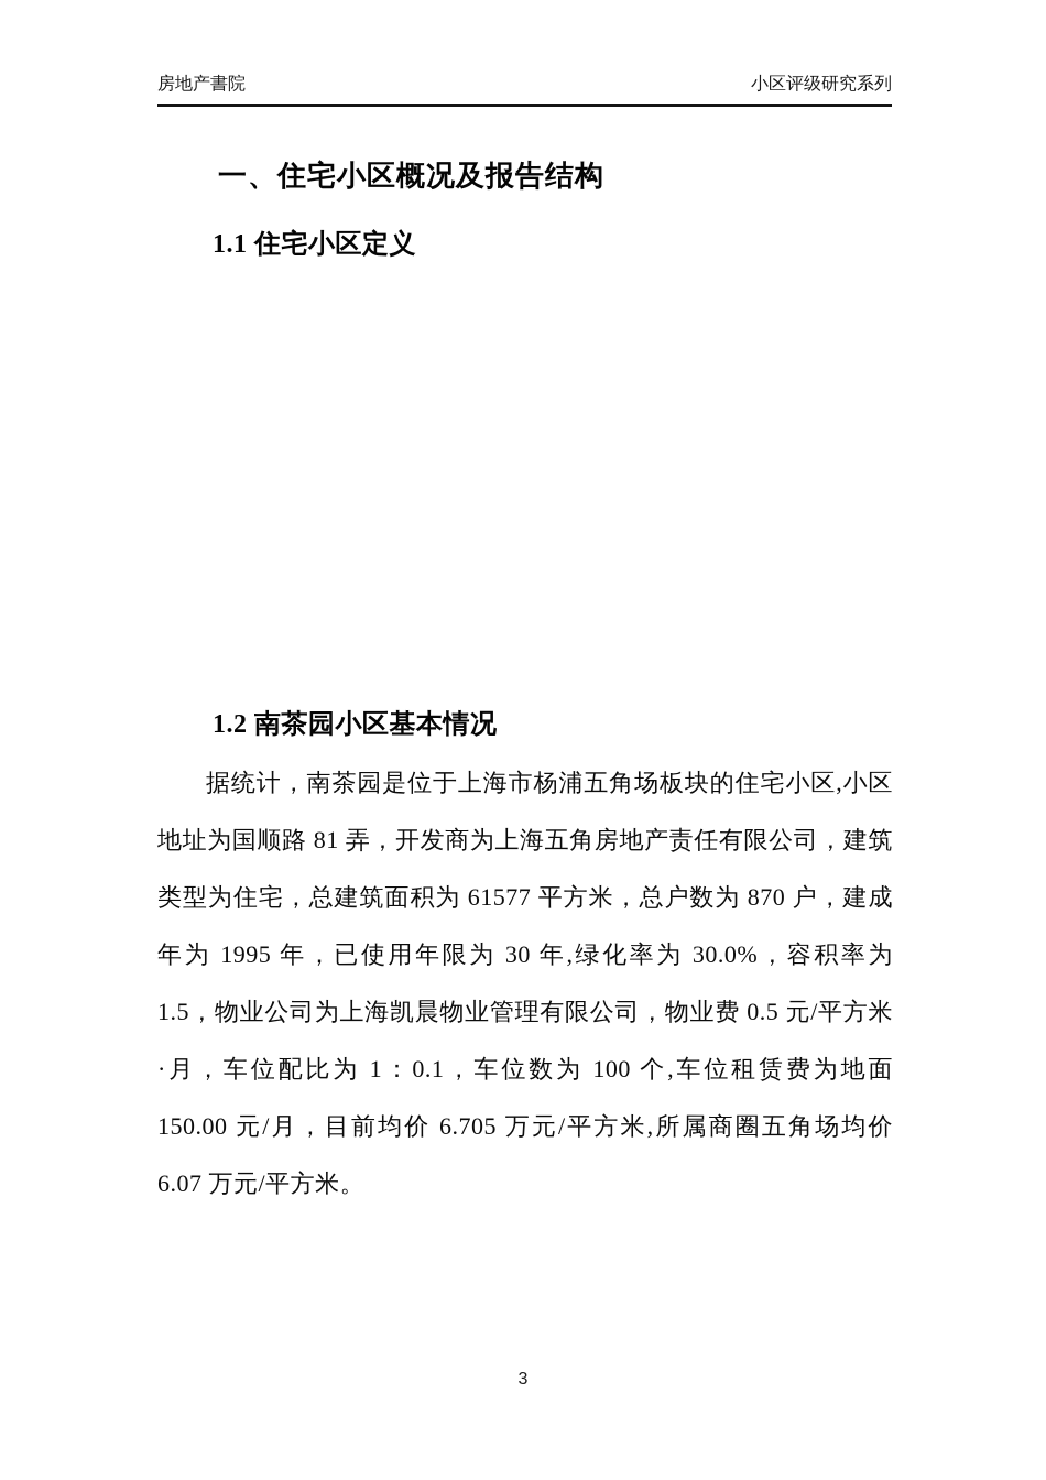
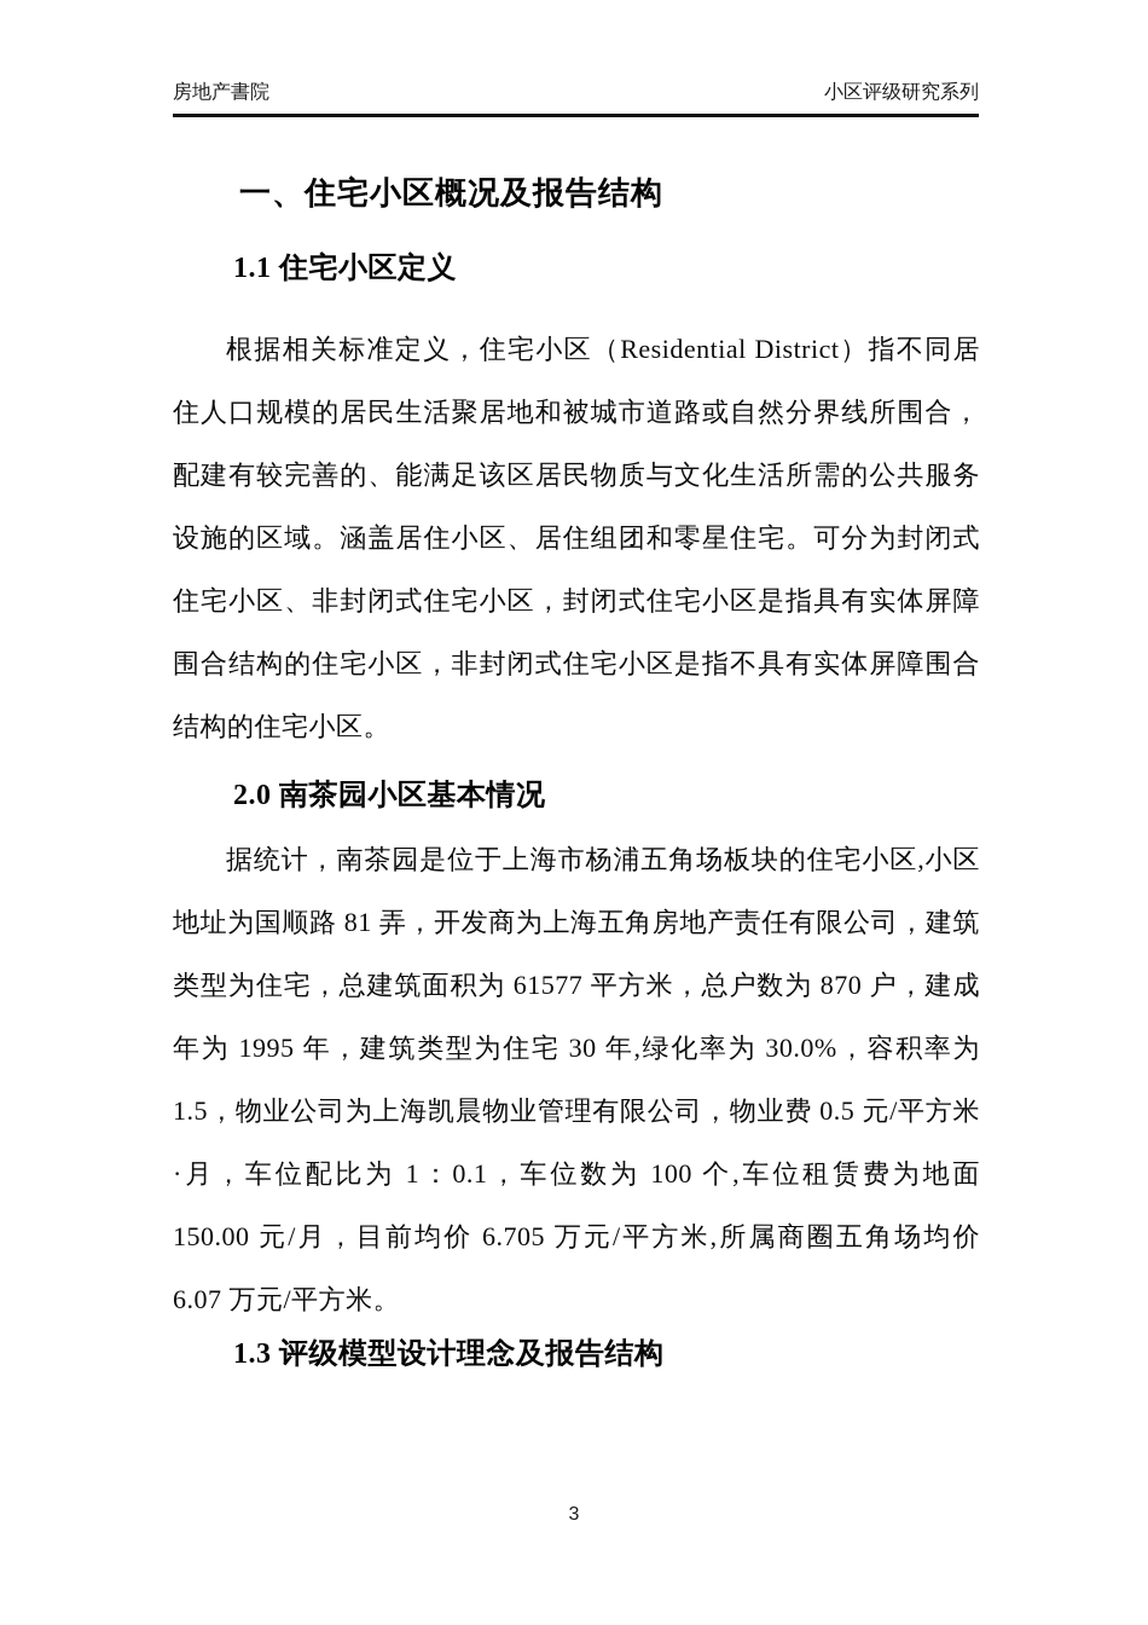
  房地产書院
  小区评级研究系列
  一、住宅小区概况及报告结构
  1.1 住宅小区定义
+ 根据相关标准定义，住宅小区（Residential District）指不同居住人口规模的居民生活聚居地和被城市道路或自然分界线所围合，配建有较完善的、能满足该区居民物质与文化生活所需的公共服务设施的区域。涵盖居住小区、居住组团和零星住宅。可分为封闭式住宅小区、非封闭式住宅小区，封闭式住宅小区是指具有实体屏障围合结构的住宅小区，非封闭式住宅小区是指不具有实体屏障围合结构的住宅小区。
- 1.2 南茶园小区基本情况
+ 2.0 南茶园小区基本情况
- 据统计，南茶园是位于上海市杨浦五角场板块的住宅小区,小区地址为国顺路 81 弄，开发商为上海五角房地产责任有限公司，建筑类型为住宅，总建筑面积为 61577 平方米，总户数为 870 户，建成年为 1995 年，已使用年限为 30 年,绿化率为 30.0%，容积率为 1.5，物业公司为上海凯晨物业管理有限公司，物业费 0.5 元/平方米·月，车位配比为 1：0.1，车位数为 100 个,车位租赁费为地面 150.00 元/月，目前均价 6.705 万元/平方米,所属商圈五角场均价 6.07 万元/平方米。
+ 据统计，南茶园是位于上海市杨浦五角场板块的住宅小区,小区地址为国顺路 81 弄，开发商为上海五角房地产责任有限公司，建筑类型为住宅，总建筑面积为 61577 平方米，总户数为 870 户，建成年为 1995 年，建筑类型为住宅 30 年,绿化率为 30.0%，容积率为 1.5，物业公司为上海凯晨物业管理有限公司，物业费 0.5 元/平方米·月，车位配比为 1：0.1，车位数为 100 个,车位租赁费为地面 150.00 元/月，目前均价 6.705 万元/平方米,所属商圈五角场均价 6.07 万元/平方米。
+ 1.3 评级模型设计理念及报告结构
  3
